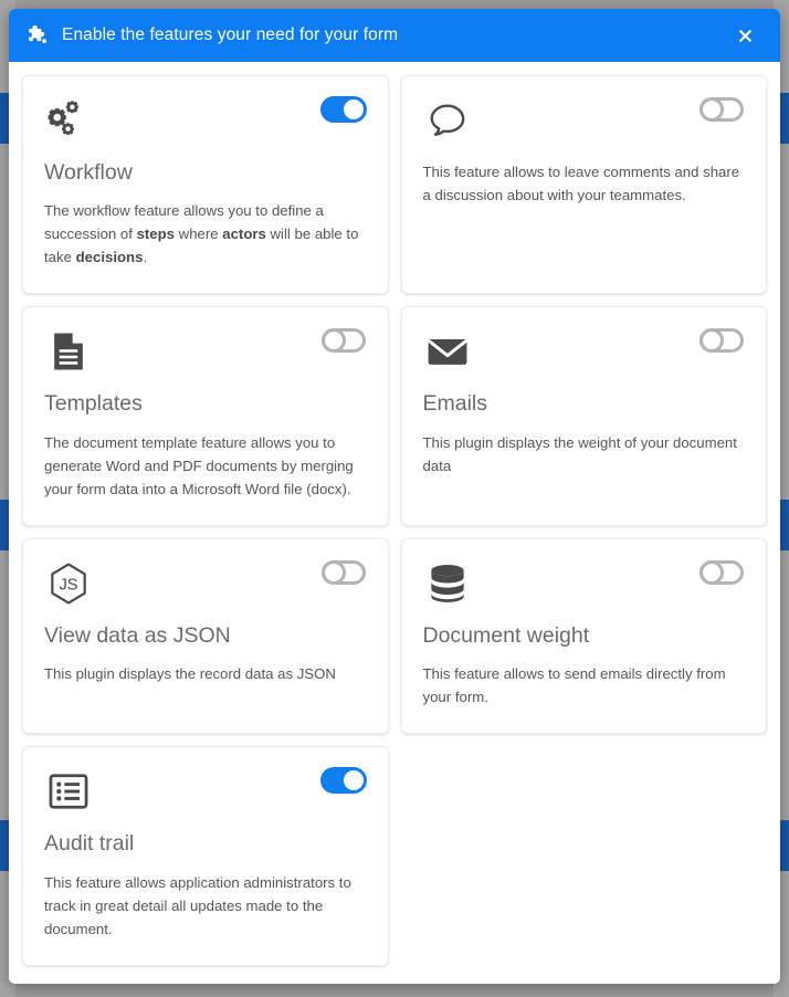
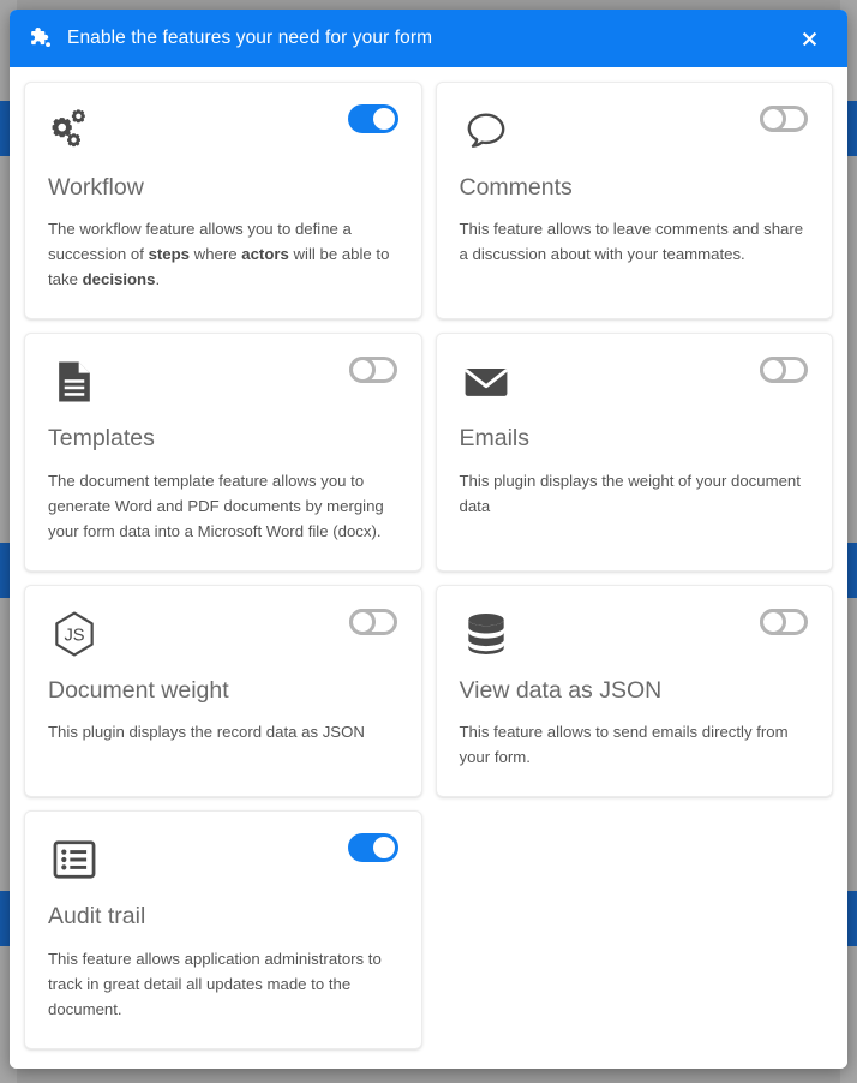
  Enable the features your need for your form
  Workflow
  The workflow feature allows you to define a succession of steps where actors will be able to take decisions.
+ Comments
  This feature allows to leave comments and share a discussion about with your teammates.
  Templates
  The document template feature allows you to generate Word and PDF documents by merging your form data into a Microsoft Word file (docx).
  Emails
  This plugin displays the weight of your document data
  JS
- View data as JSON
+ Document weight
  This plugin displays the record data as JSON
- Document weight
+ View data as JSON
  This feature allows to send emails directly from your form.
  Audit trail
  This feature allows application administrators to track in great detail all updates made to the document.
